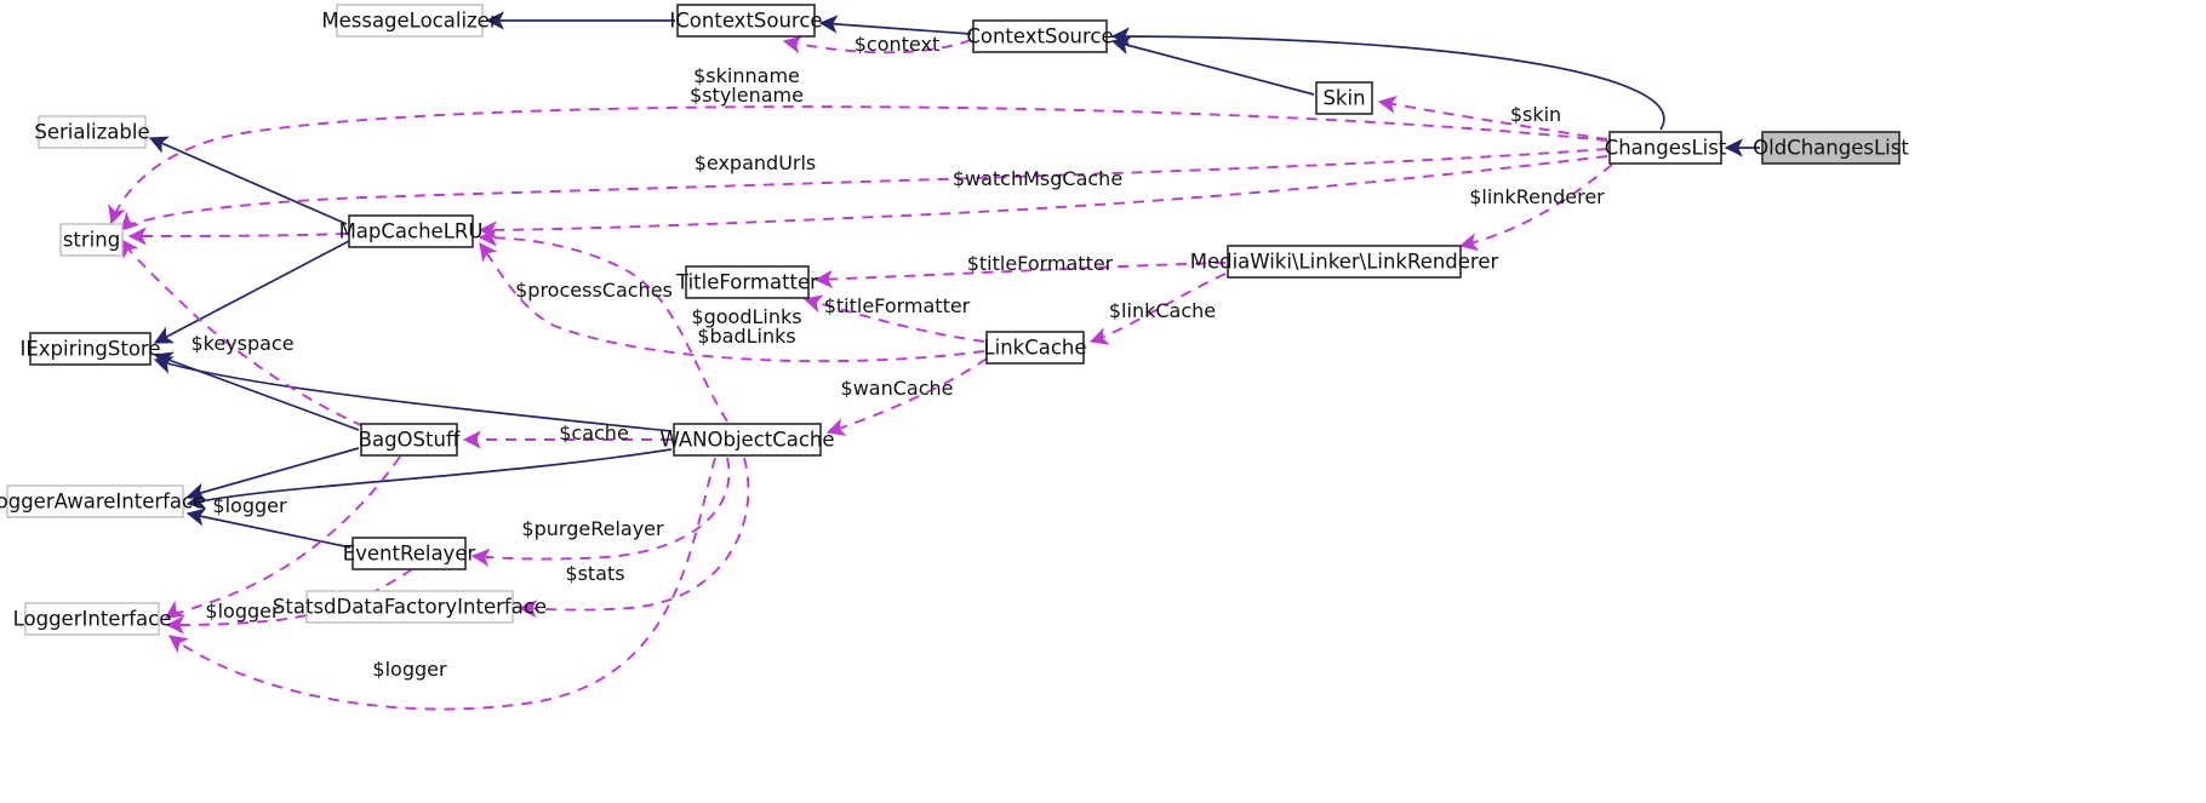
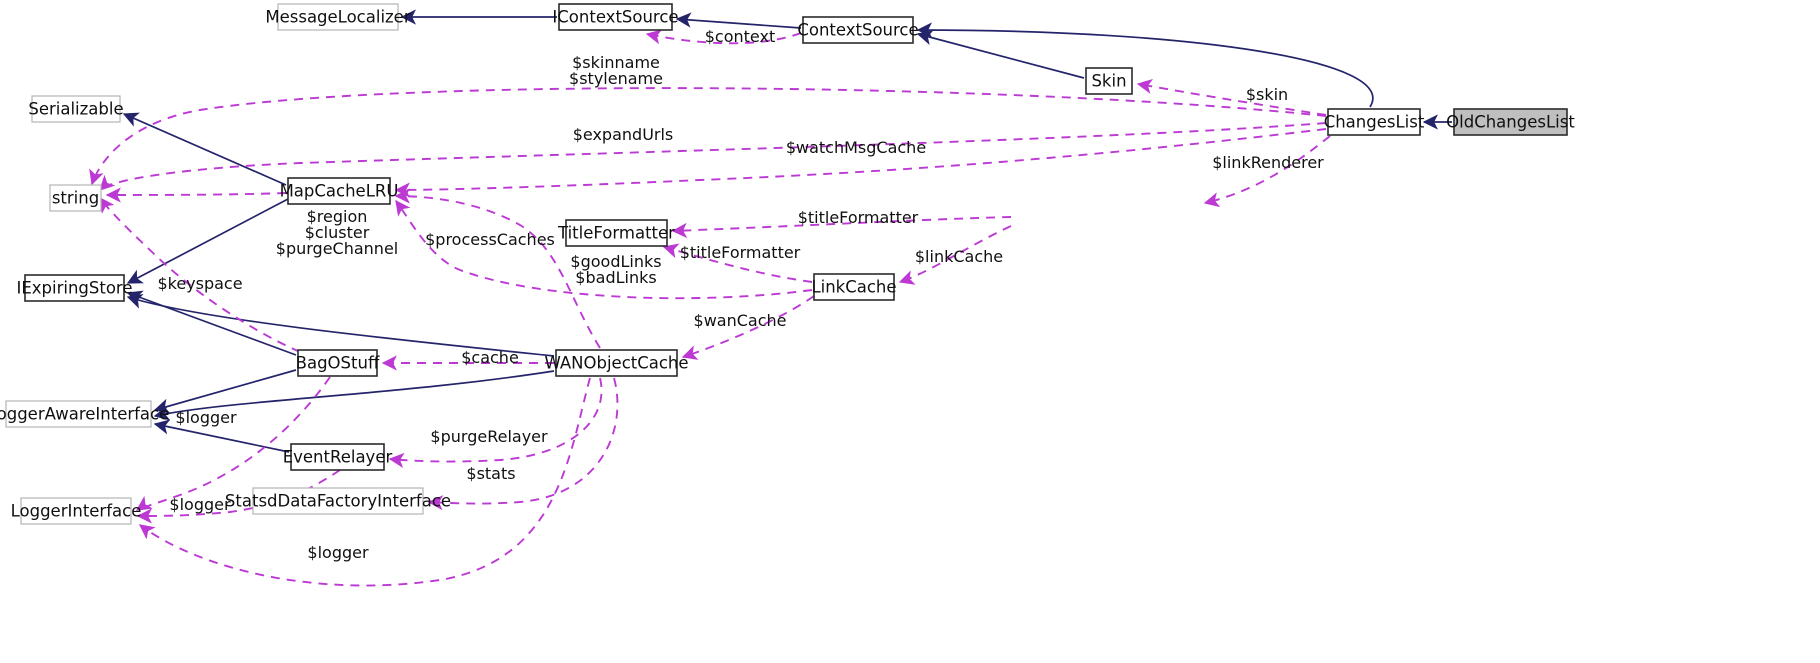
  MessageLocalizer
  IContextSource
  ContextSource
  Skin
  ChangesList
  OldChangesList
  Serializable
  string
  MapCacheLRU
  TitleFormatter
- MediaWiki\Linker\LinkRenderer
  IExpiringStore
  LinkCache
  BagOStuff
  WANObjectCache
  oggerAwareInterface
  EventRelayer
  StatsdDataFactoryInterface
  LoggerInterface
+ $region
+ $cluster
+ $purgeChannel
  $goodLinks
  $badLinks
  $context
  $skinname
  $stylename
  $skin
  $expandUrls
  $watchMsgCache
  $linkRenderer
  $titleFormatter
  $processCaches
  $titleFormatter
  $linkCache
  $keyspace
  $wanCache
  $cache
  $logger
  $purgeRelayer
  $stats
  $logger
  $logger
